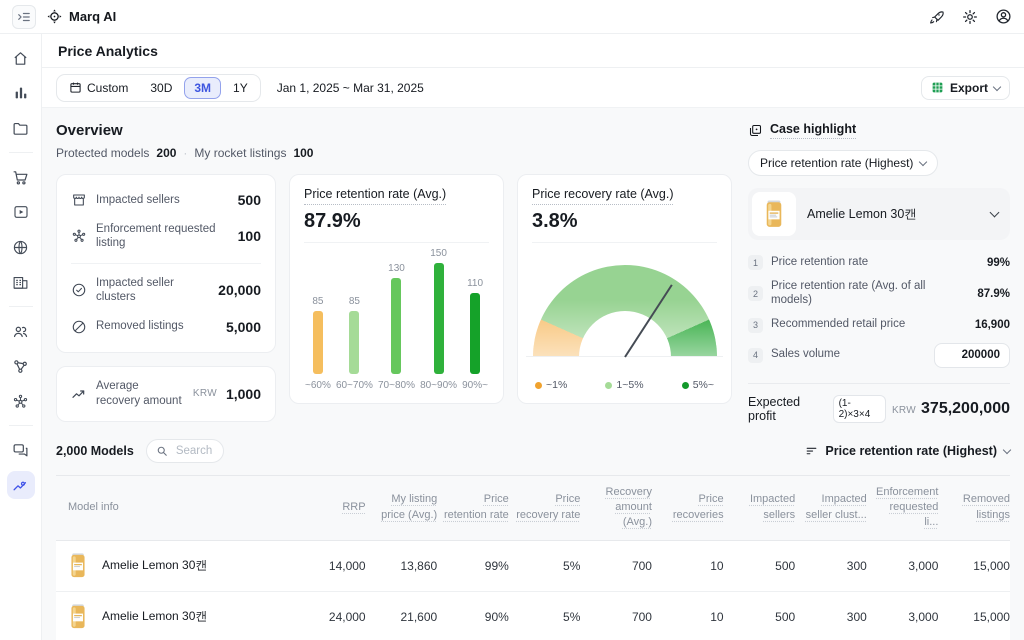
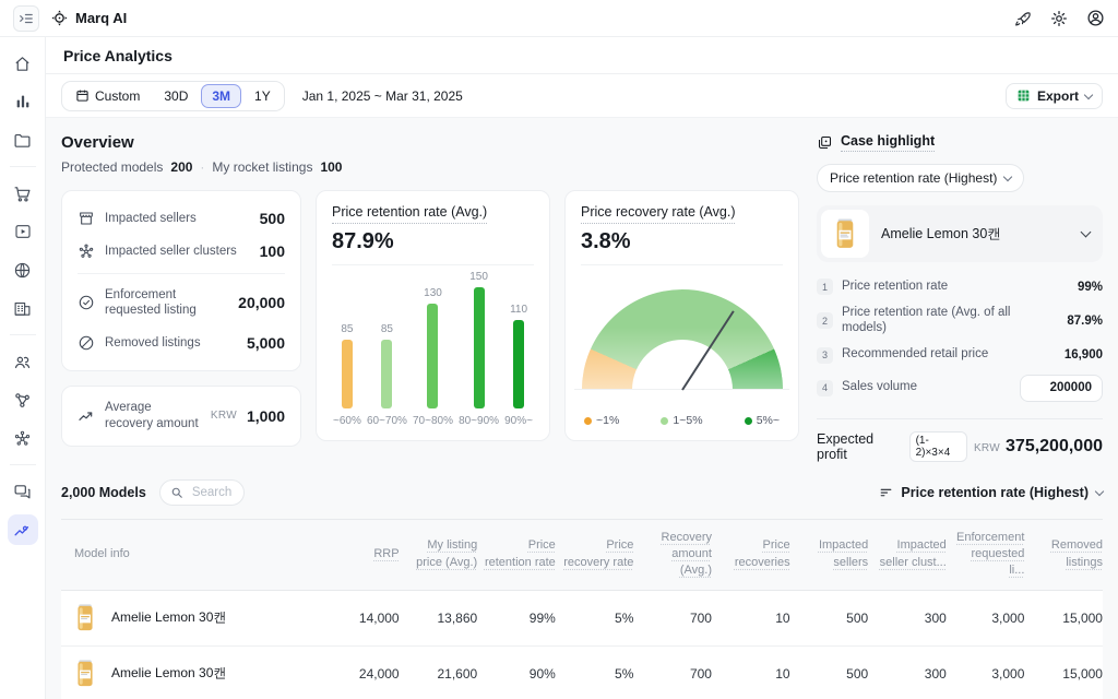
  Marq AI
  Price Analytics
  Custom
  30D
  3M
  1Y
  Jan 1, 2025 ~ Mar 31, 2025
  Export
  Overview
  Protected models
  200
  ·
  My rocket listings
  100
  Impacted sellers
  500
- Enforcement requested listing
+ Impacted seller clusters
  100
- Impacted seller clusters
+ Enforcement requested listing
  20,000
  Removed listings
  5,000
  Average recovery amount
  KRW
  1,000
  Price retention rate (Avg.)
  87.9%
  85
  ~60%
  85
  60~70%
  130
  70~80%
  150
  80~90%
  110
  90%~
  Price recovery rate (Avg.)
  3.8%
  ~1%
  1~5%
  5%~
  Case highlight
  Price retention rate (Highest)
  Amelie Lemon 30캔
  1
  Price retention rate
  99%
  2
  Price retention rate (Avg. of all models)
  87.9%
  3
  Recommended retail price
  16,900
  4
  Sales volume
  200000
  Expected profit
  (1-2)×3×4
  KRW
  375,200,000
  2,000 Models
  Search
  Price retention rate (Highest)
  Model info
  RRP
  My listing price (Avg.)
  Price retention rate
  Price recovery rate
  Recovery amount (Avg.)
  Price recoveries
  Impacted sellers
  Impacted seller clust...
  Enforcement requested li...
  Removed listings
  Amelie Lemon 30캔
  14,000
  13,860
  99%
  5%
  700
  10
  500
  300
  3,000
  15,000
  Amelie Lemon 30캔
  24,000
  21,600
  90%
  5%
  700
  10
  500
  300
  3,000
  15,000
